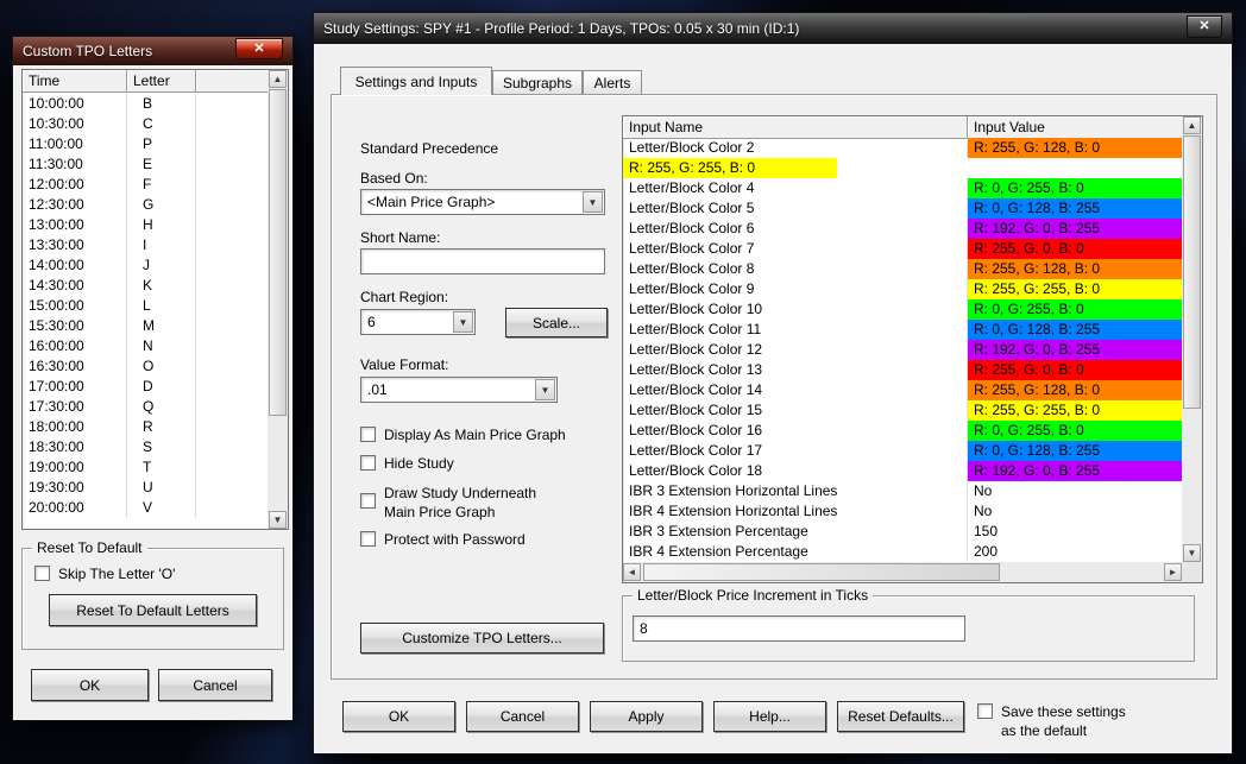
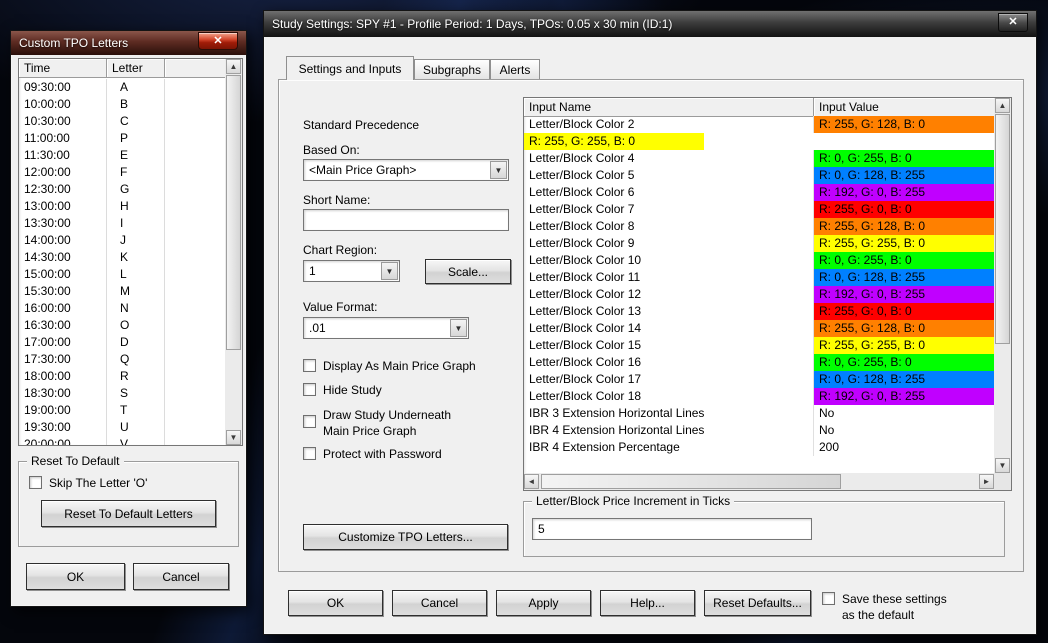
  Custom TPO Letters
  ✕
  Time
  Letter
+ 09:30:00
+ A
  10:00:00
  B
  10:30:00
  C
  11:00:00
  P
  11:30:00
  E
  12:00:00
  F
  12:30:00
  G
  13:00:00
  H
  13:30:00
  I
  14:00:00
  J
  14:30:00
  K
  15:00:00
  L
  15:30:00
  M
  16:00:00
  N
  16:30:00
  O
  17:00:00
  D
  17:30:00
  Q
  18:00:00
  R
  18:30:00
  S
  19:00:00
  T
  19:30:00
  U
  20:00:00
  V
  ▲
  ▼
  Reset To Default
  Skip The Letter 'O'
  Reset To Default Letters
  OK
  Cancel
  Study Settings: SPY #1 - Profile Period: 1 Days, TPOs: 0.05 x 30 min (ID:1)
  ✕
  Settings and Inputs
  Subgraphs
  Alerts
  Standard Precedence
  Based On:
  <Main Price Graph>
  ▼
  Short Name:
  Chart Region:
- 6
+ 1
  ▼
  Scale...
  Value Format:
  .01
  ▼
  Display As Main Price Graph
  Hide Study
  Draw Study Underneath
  Main Price Graph
  Protect with Password
  Customize TPO Letters...
  Input Name
  Input Value
  Letter/Block Color 2
  R: 255, G: 128, B: 0
  R: 255, G: 255, B: 0
  Letter/Block Color 4
  R: 0, G: 255, B: 0
  Letter/Block Color 5
  R: 0, G: 128, B: 255
  Letter/Block Color 6
  R: 192, G: 0, B: 255
  Letter/Block Color 7
  R: 255, G: 0, B: 0
  Letter/Block Color 8
  R: 255, G: 128, B: 0
  Letter/Block Color 9
  R: 255, G: 255, B: 0
  Letter/Block Color 10
  R: 0, G: 255, B: 0
  Letter/Block Color 11
  R: 0, G: 128, B: 255
  Letter/Block Color 12
  R: 192, G: 0, B: 255
  Letter/Block Color 13
  R: 255, G: 0, B: 0
  Letter/Block Color 14
  R: 255, G: 128, B: 0
  Letter/Block Color 15
  R: 255, G: 255, B: 0
  Letter/Block Color 16
  R: 0, G: 255, B: 0
  Letter/Block Color 17
  R: 0, G: 128, B: 255
  Letter/Block Color 18
  R: 192, G: 0, B: 255
  IBR 3 Extension Horizontal Lines
  No
  IBR 4 Extension Horizontal Lines
  No
- IBR 3 Extension Percentage
- 150
  IBR 4 Extension Percentage
  200
  ▲
  ▼
  ◄
  ►
  Letter/Block Price Increment in Ticks
- 8
+ 5
  OK
  Cancel
  Apply
  Help...
  Reset Defaults...
  Save these settings
  as the default
